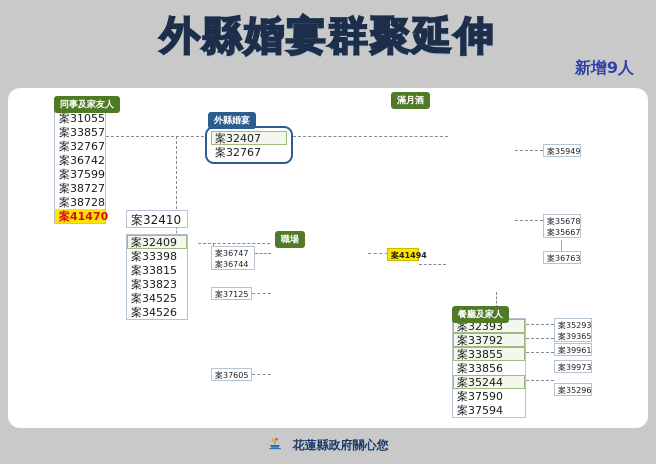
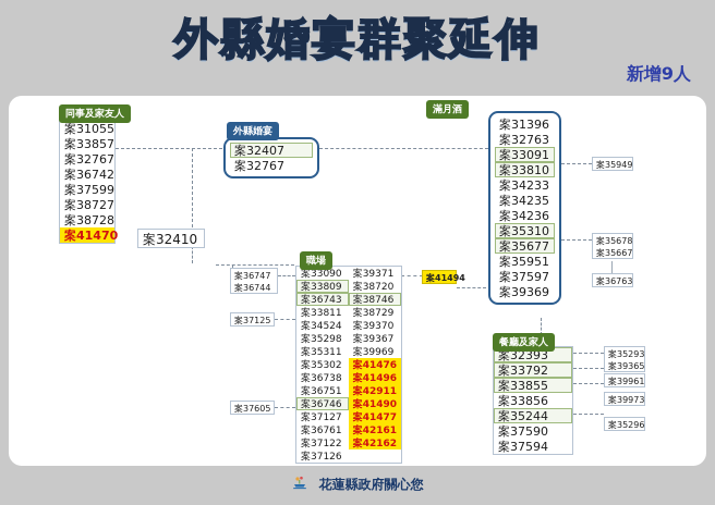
  外縣婚宴群聚延伸
  新增9人
  同事及家友人
  案31055
  案33857
  案32767
  案36742
  案37599
  案38727
  案38728
  案41470
  外縣婚宴
  案32407
  案32767
  滿月酒
+ 案31396
+ 案32763
+ 案33091
+ 案33810
+ 案34233
+ 案34235
+ 案34236
+ 案35310
+ 案35677
+ 案35951
+ 案37597
+ 案39369
  案32410
- 案32409
- 案33398
- 案33815
- 案33823
- 案34525
- 案34526
  職場
+ 案33090
+ 案33809
+ 案36743
+ 案33811
+ 案34524
+ 案35298
+ 案35311
+ 案35302
+ 案36738
+ 案36751
+ 案36746
+ 案37127
+ 案36761
+ 案37122
+ 案37126
+ 案39371
+ 案38720
+ 案38746
+ 案38729
+ 案39370
+ 案39367
+ 案39969
+ 案41476
+ 案41496
+ 案42911
+ 案41490
+ 案41477
+ 案42161
+ 案42162
  案36747
  案36744
  案37125
  案37605
  案41494
  案35949
  案35678
  案35667
  案36763
  餐廳及家人
  案32393
  案33792
  案33855
  案33856
  案35244
  案37590
  案37594
  案35293
  案39365
  案39961
  案39973
  案35296
  花蓮縣政府關心您
